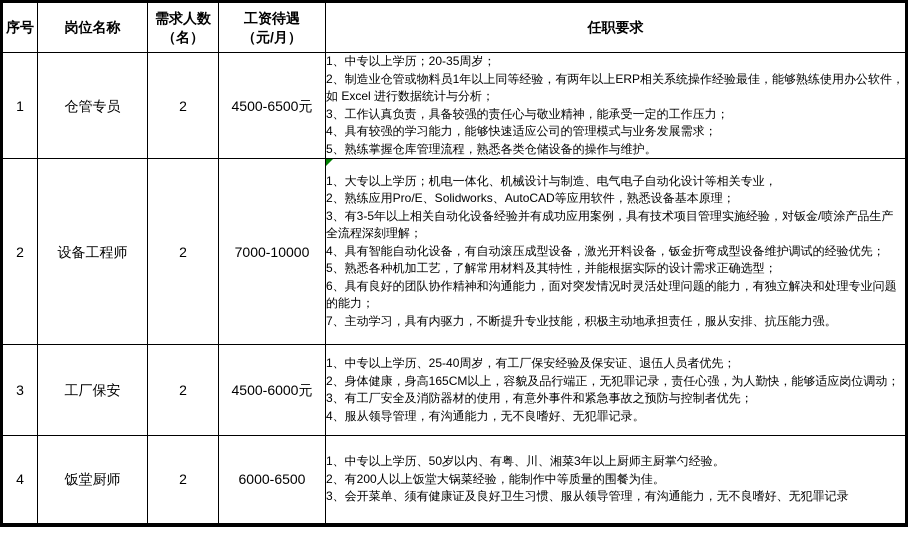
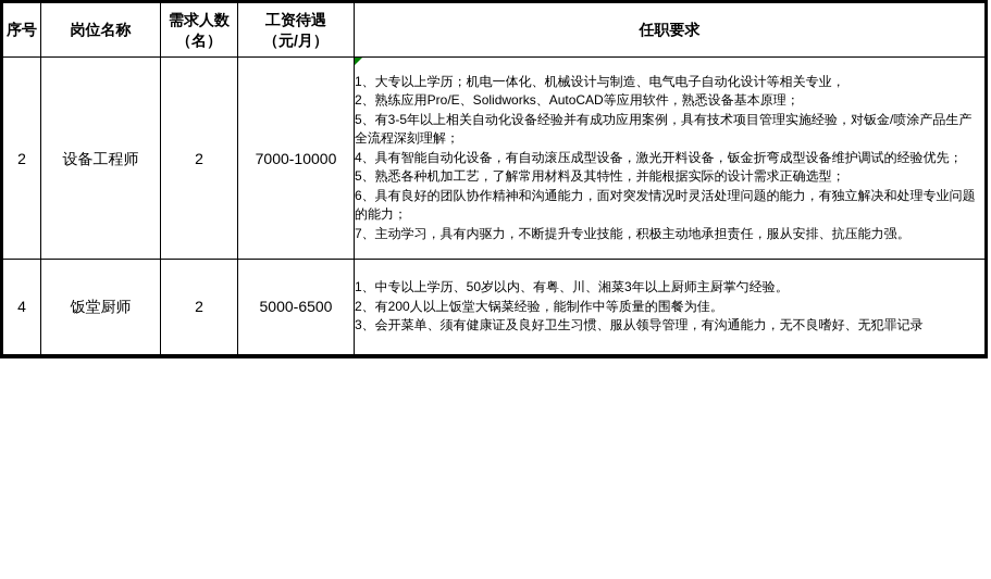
  序号	岗位名称	需求人数 （名）	工资待遇 （元/月）	任职要求
- 1	仓管专员	2	4500-6500元	1、中专以上学历；20-35周岁； 2、制造业仓管或物料员1年以上同等经验，有两年以上ERP相关系统操作经验最佳，能够熟练使用办公软件，如 Excel 进行数据统计与分析； 3、工作认真负责，具备较强的责任心与敬业精神，能承受一定的工作压力； 4、具有较强的学习能力，能够快速适应公司的管理模式与业务发展需求； 5、熟练掌握仓库管理流程，熟悉各类仓储设备的操作与维护。
- 2	设备工程师	2	7000-10000	1、大专以上学历；机电一体化、机械设计与制造、电气电子自动化设计等相关专业， 2、熟练应用Pro/E、Solidworks、AutoCAD等应用软件，熟悉设备基本原理； 3、有3-5年以上相关自动化设备经验并有成功应用案例，具有技术项目管理实施经验，对钣金/喷涂产品生产全流程深刻理解； 4、具有智能自动化设备，有自动滚压成型设备，激光开料设备，钣金折弯成型设备维护调试的经验优先； 5、熟悉各种机加工艺，了解常用材料及其特性，并能根据实际的设计需求正确选型； 6、具有良好的团队协作精神和沟通能力，面对突发情况时灵活处理问题的能力，有独立解决和处理专业问题的能力； 7、主动学习，具有内驱力，不断提升专业技能，积极主动地承担责任，服从安排、抗压能力强。
+ 2	设备工程师	2	7000-10000	1、大专以上学历；机电一体化、机械设计与制造、电气电子自动化设计等相关专业， 2、熟练应用Pro/E、Solidworks、AutoCAD等应用软件，熟悉设备基本原理； 5、有3-5年以上相关自动化设备经验并有成功应用案例，具有技术项目管理实施经验，对钣金/喷涂产品生产全流程深刻理解； 4、具有智能自动化设备，有自动滚压成型设备，激光开料设备，钣金折弯成型设备维护调试的经验优先； 5、熟悉各种机加工艺，了解常用材料及其特性，并能根据实际的设计需求正确选型； 6、具有良好的团队协作精神和沟通能力，面对突发情况时灵活处理问题的能力，有独立解决和处理专业问题的能力； 7、主动学习，具有内驱力，不断提升专业技能，积极主动地承担责任，服从安排、抗压能力强。
- 3	工厂保安	2	4500-6000元	1、中专以上学历、25-40周岁，有工厂保安经验及保安证、退伍人员者优先； 2、身体健康，身高165CM以上，容貌及品行端正，无犯罪记录，责任心强，为人勤快，能够适应岗位调动； 3、有工厂安全及消防器材的使用，有意外事件和紧急事故之预防与控制者优先； 4、服从领导管理，有沟通能力，无不良嗜好、无犯罪记录。
- 4	饭堂厨师	2	6000-6500	1、中专以上学历、50岁以内、有粤、川、湘菜3年以上厨师主厨掌勺经验。 2、有200人以上饭堂大锅菜经验，能制作中等质量的围餐为佳。 3、会开菜单、须有健康证及良好卫生习惯、服从领导管理，有沟通能力，无不良嗜好、无犯罪记录
+ 4	饭堂厨师	2	5000-6500	1、中专以上学历、50岁以内、有粤、川、湘菜3年以上厨师主厨掌勺经验。 2、有200人以上饭堂大锅菜经验，能制作中等质量的围餐为佳。 3、会开菜单、须有健康证及良好卫生习惯、服从领导管理，有沟通能力，无不良嗜好、无犯罪记录
